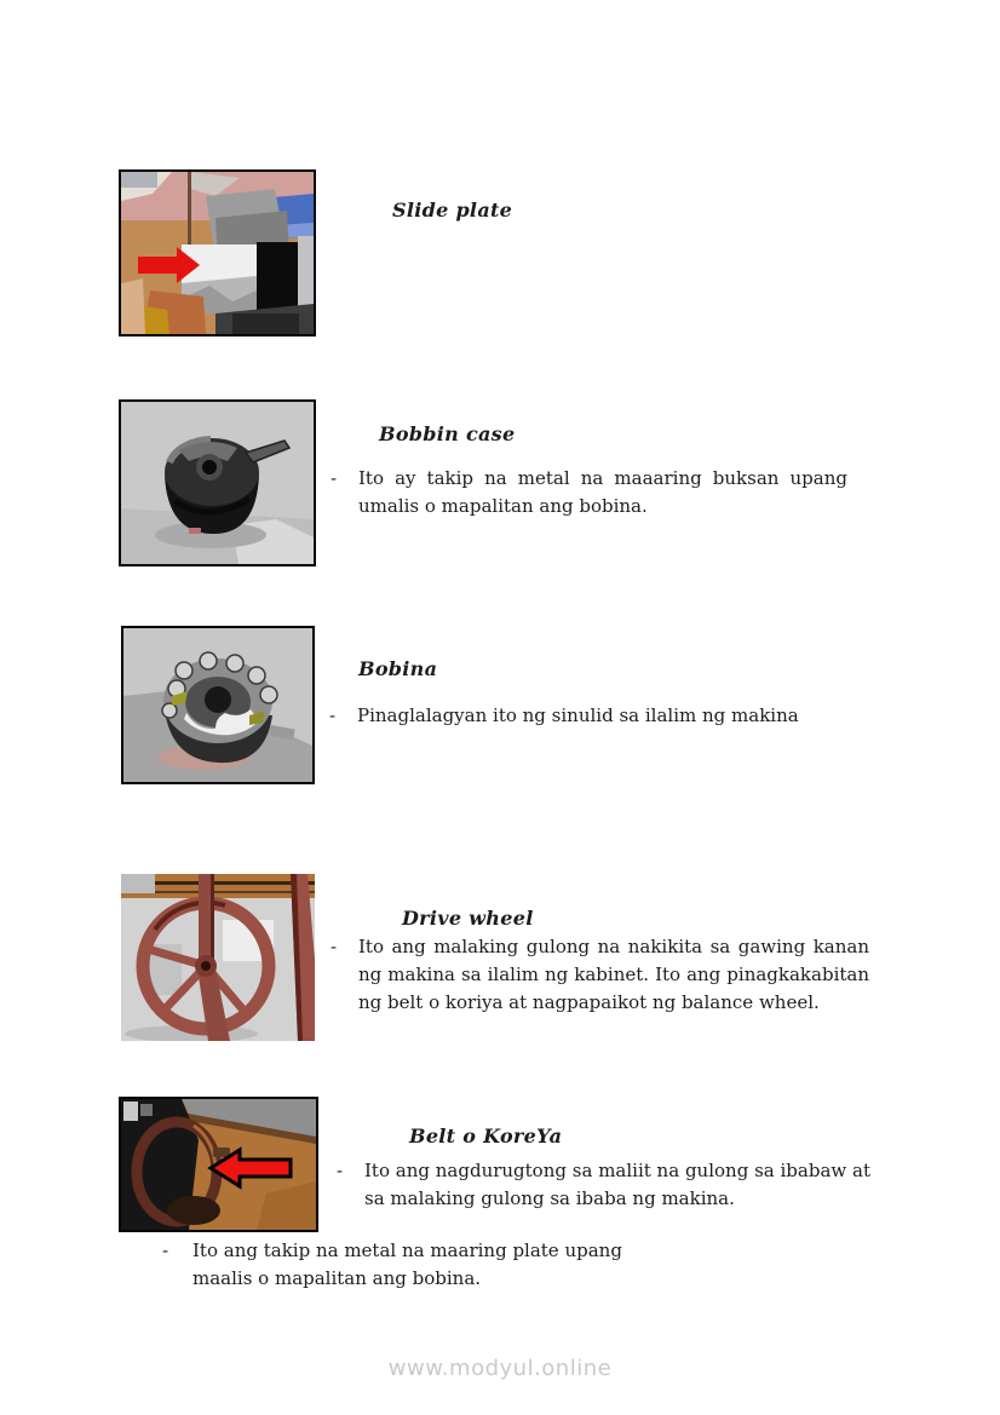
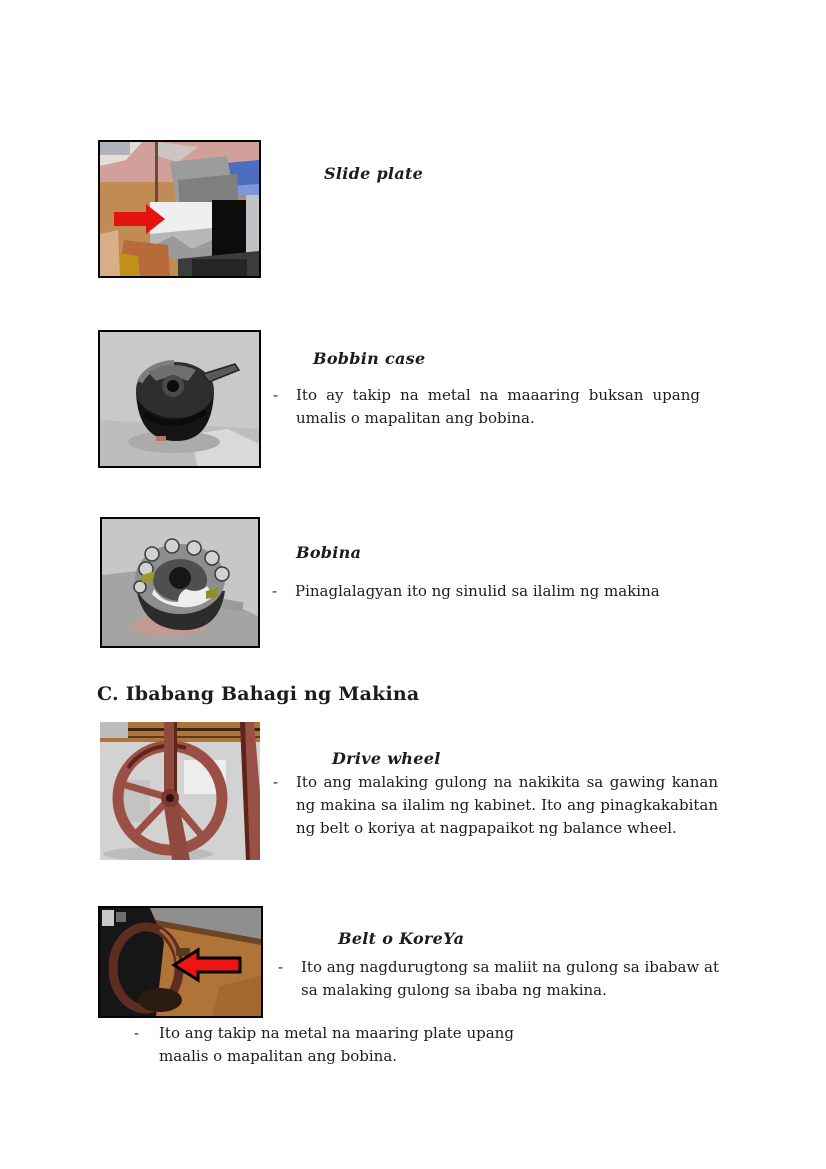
  Slide plate
  Bobbin case
  -
  Ito ay takip na metal na maaaring buksan upang umalis o mapalitan ang bobina.
  Bobina
  -
  Pinaglalagyan ito ng sinulid sa ilalim ng makina
+ C. Ibabang Bahagi ng Makina
  Drive wheel
  -
  Ito ang malaking gulong na nakikita sa gawing kanan ng makina sa ilalim ng kabinet. Ito ang pinagkakabitan ng belt o koriya at nagpapaikot ng balance wheel.
  Belt o KoreYa
  -
  Ito ang nagdurugtong sa maliit na gulong sa ibabaw at sa malaking gulong sa ibaba ng makina.
  -
  Ito ang takip na metal na maaring plate upang maalis o mapalitan ang bobina.
- www.modyul.online
